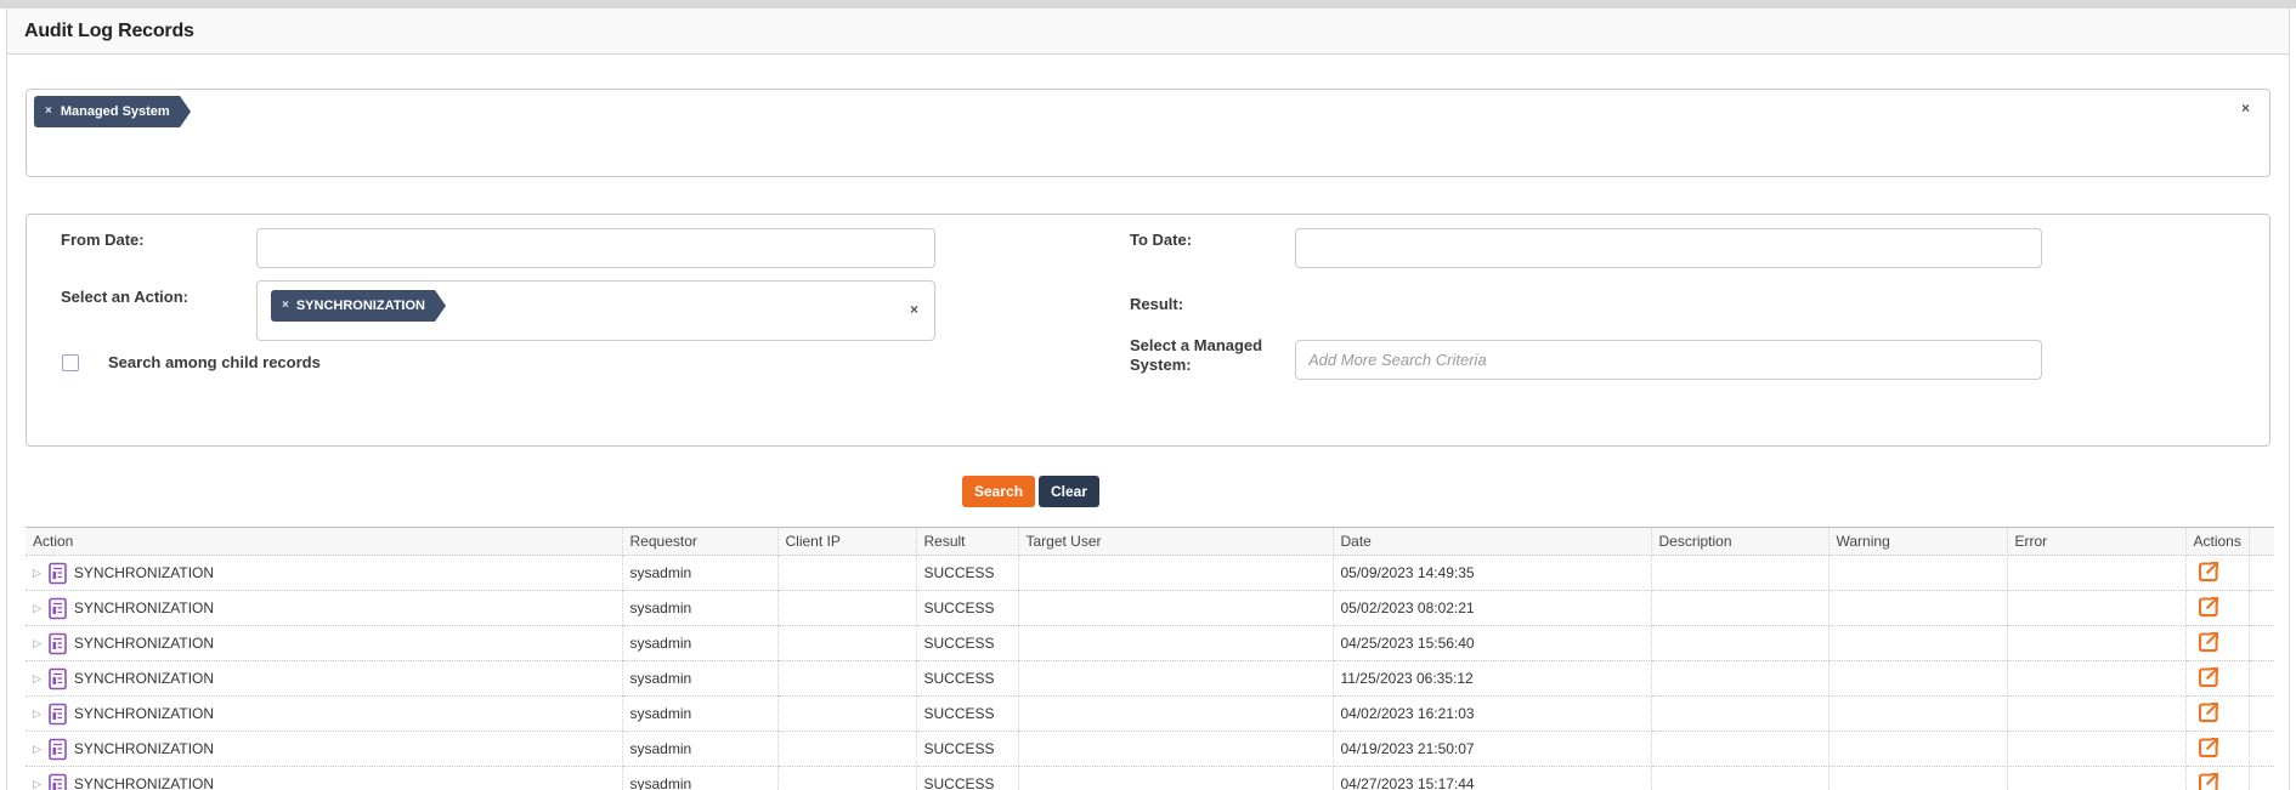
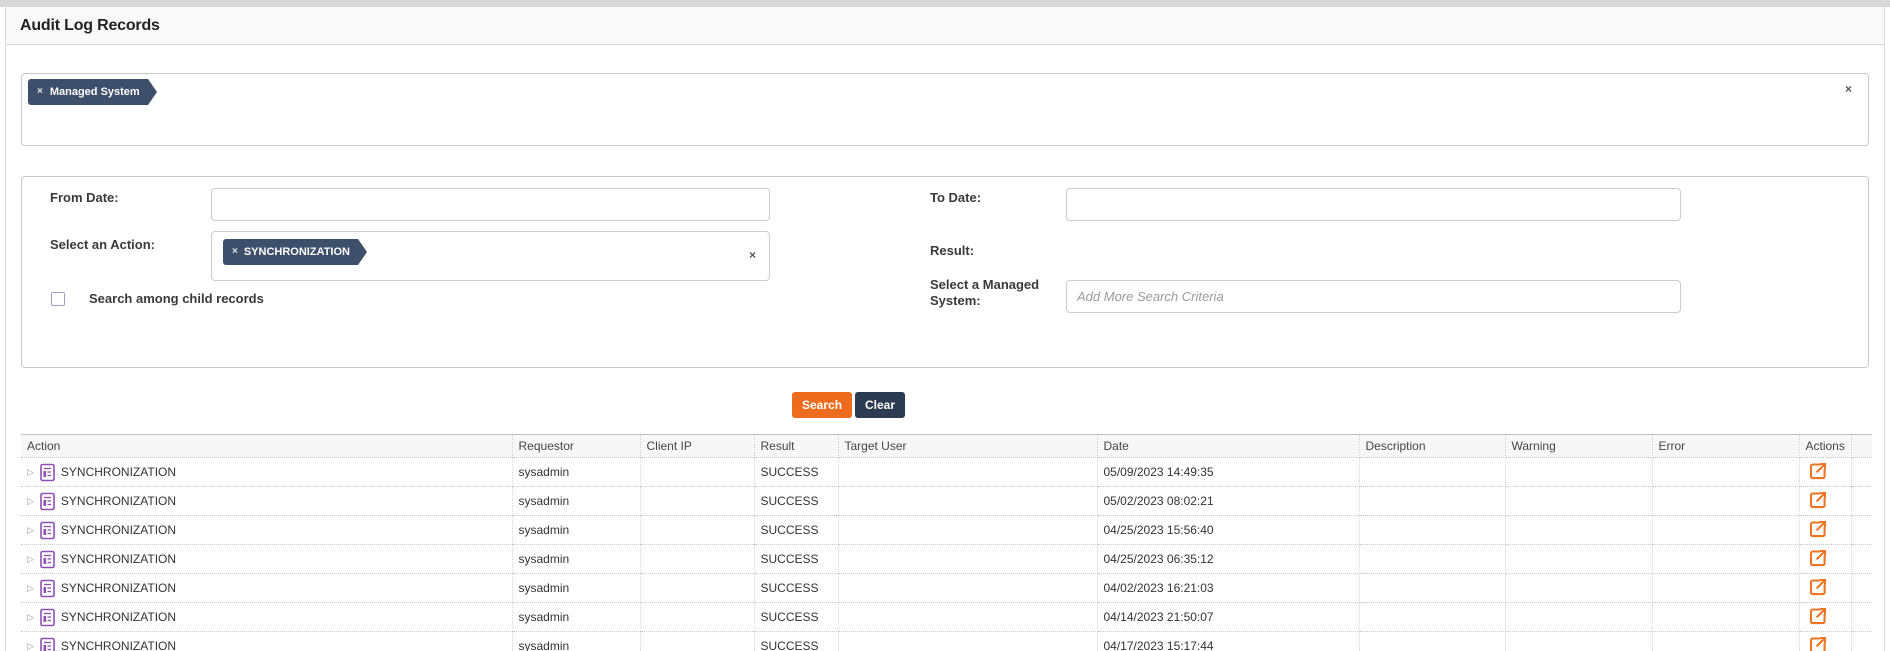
  Audit Log Records
  ×
  Managed System
  ×
  From Date:
  Select an Action:
  ×
  SYNCHRONIZATION
  ×
  Search among child records
  To Date:
  Result:
  Select a Managed System:
  Add More Search Criteria
  Search
  Clear
  Action	Requestor	Client IP	Result	Target User	Date	Description	Warning	Error	Actions
  ▷ SYNCHRONIZATION	sysadmin		SUCCESS		05/09/2023 14:49:35
  ▷ SYNCHRONIZATION	sysadmin		SUCCESS		05/02/2023 08:02:21
  ▷ SYNCHRONIZATION	sysadmin		SUCCESS		04/25/2023 15:56:40
- ▷ SYNCHRONIZATION	sysadmin		SUCCESS		11/25/2023 06:35:12
+ ▷ SYNCHRONIZATION	sysadmin		SUCCESS		04/25/2023 06:35:12
  ▷ SYNCHRONIZATION	sysadmin		SUCCESS		04/02/2023 16:21:03
- ▷ SYNCHRONIZATION	sysadmin		SUCCESS		04/19/2023 21:50:07
+ ▷ SYNCHRONIZATION	sysadmin		SUCCESS		04/14/2023 21:50:07
- ▷ SYNCHRONIZATION	sysadmin		SUCCESS		04/27/2023 15:17:44
+ ▷ SYNCHRONIZATION	sysadmin		SUCCESS		04/17/2023 15:17:44
